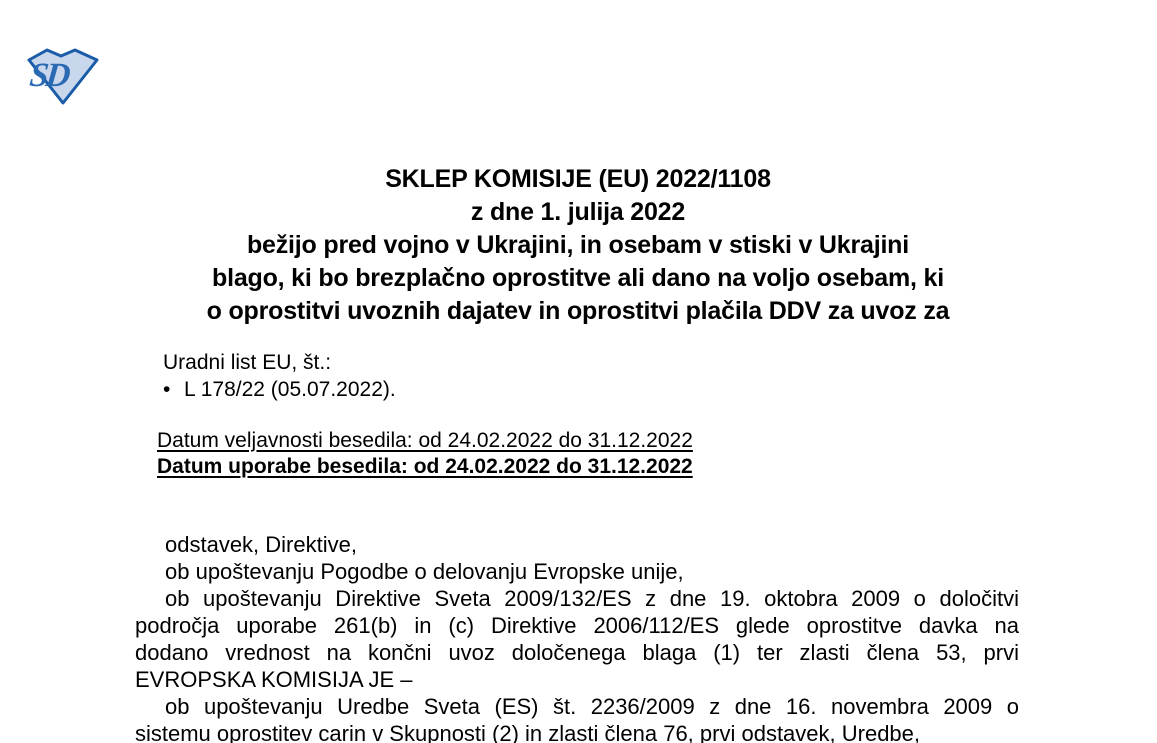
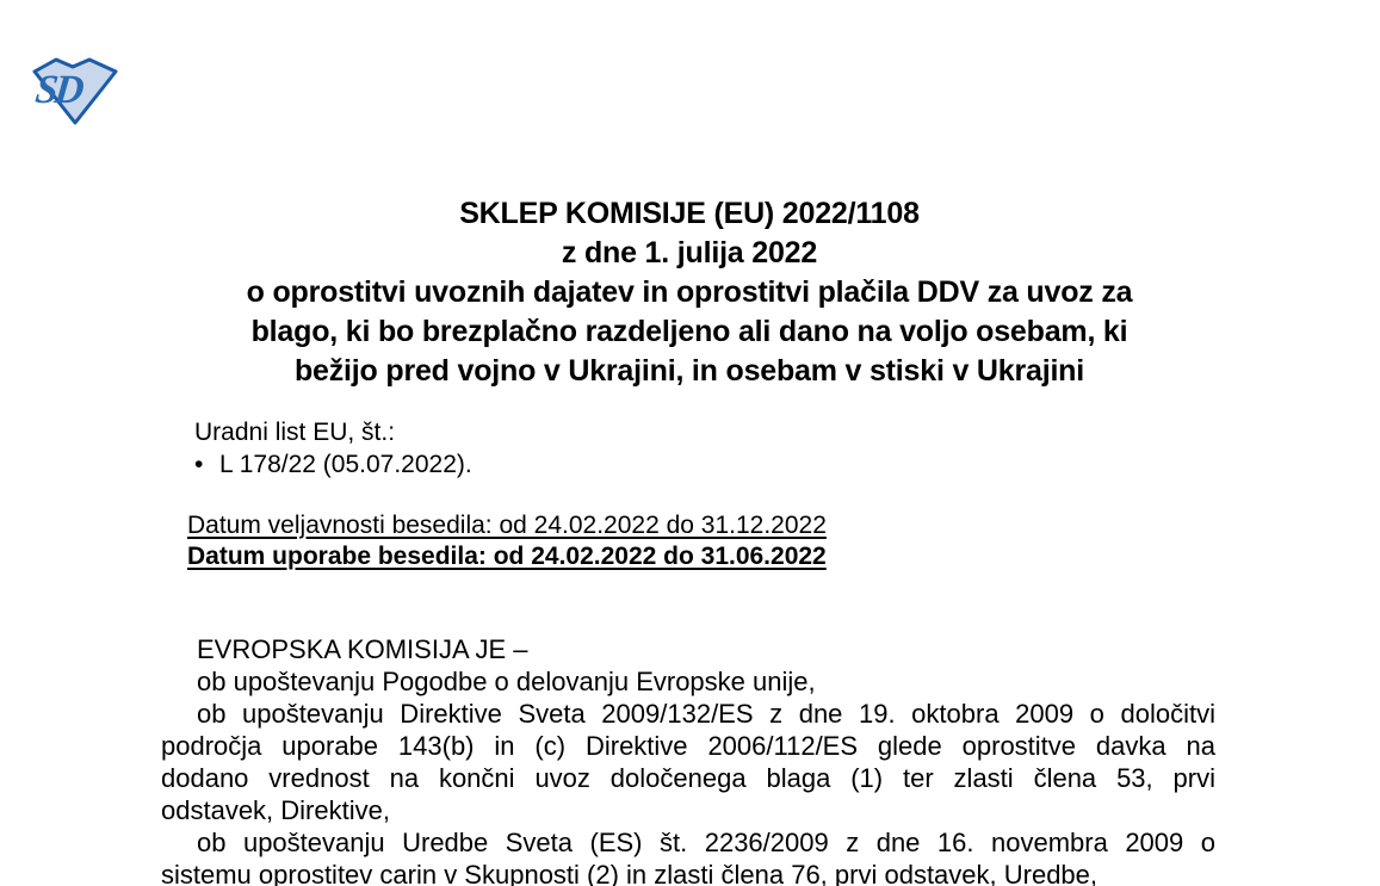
  SKLEP KOMISIJE (EU) 2022/1108
  z dne 1. julija 2022
- bežijo pred vojno v Ukrajini, in osebam v stiski v Ukrajini
+ o oprostitvi uvoznih dajatev in oprostitvi plačila DDV za uvoz za
- blago, ki bo brezplačno oprostitve ali dano na voljo osebam, ki
+ blago, ki bo brezplačno razdeljeno ali dano na voljo osebam, ki
- o oprostitvi uvoznih dajatev in oprostitvi plačila DDV za uvoz za
+ bežijo pred vojno v Ukrajini, in osebam v stiski v Ukrajini
  Uradni list EU, št.:
  • L 178/22 (05.07.2022).
  Datum veljavnosti besedila: od 24.02.2022 do 31.12.2022
- Datum uporabe besedila: od 24.02.2022 do 31.12.2022
+ Datum uporabe besedila: od 24.02.2022 do 31.06.2022
- odstavek, Direktive,
+ EVROPSKA KOMISIJA JE –
  ob upoštevanju Pogodbe o delovanju Evropske unije,
  ob upoštevanju Direktive Sveta 2009/132/ES z dne 19. oktobra 2009 o določitvi
- področja uporabe 261(b) in (c) Direktive 2006/112/ES glede oprostitve davka na
+ področja uporabe 143(b) in (c) Direktive 2006/112/ES glede oprostitve davka na
  dodano vrednost na končni uvoz določenega blaga (1) ter zlasti člena 53, prvi
- EVROPSKA KOMISIJA JE –
+ odstavek, Direktive,
  ob upoštevanju Uredbe Sveta (ES) št. 2236/2009 z dne 16. novembra 2009 o
  sistemu oprostitev carin v Skupnosti (2) in zlasti člena 76, prvi odstavek, Uredbe,
